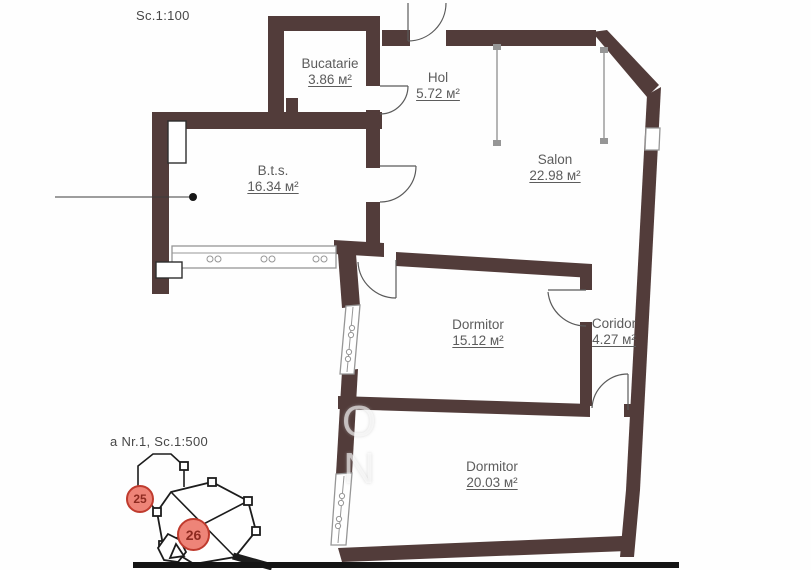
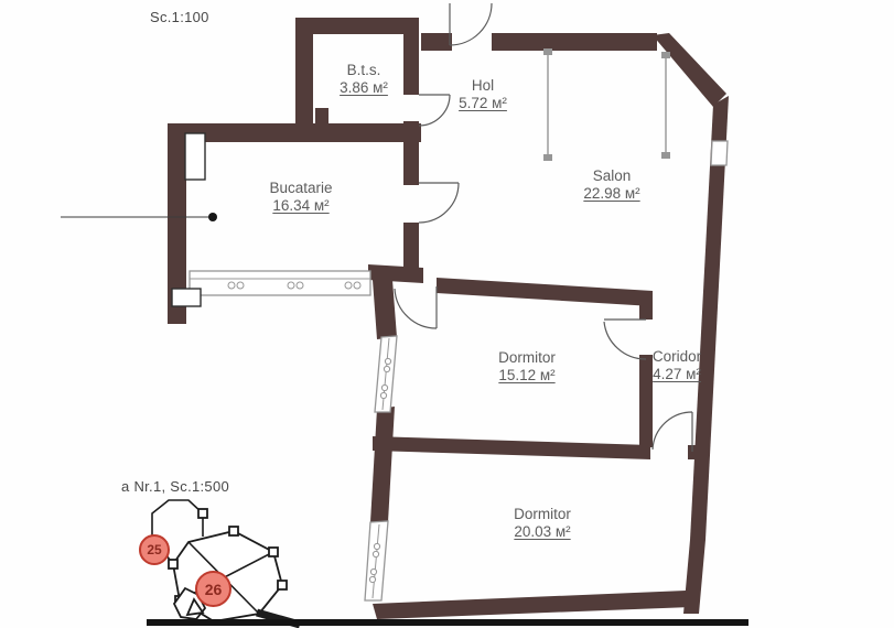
  Sc.1:100
  a Nr.1, Sc.1:500
- Bucatarie
+ B.t.s.
  3.86 м²
  Hol
  5.72 м²
  Salon
  22.98 м²
- B.t.s.
+ Bucatarie
  16.34 м²
  Dormitor
  15.12 м²
  Coridor
  4.27 м²
  Dormitor
  20.03 м²
  25
  26
- O
- N
